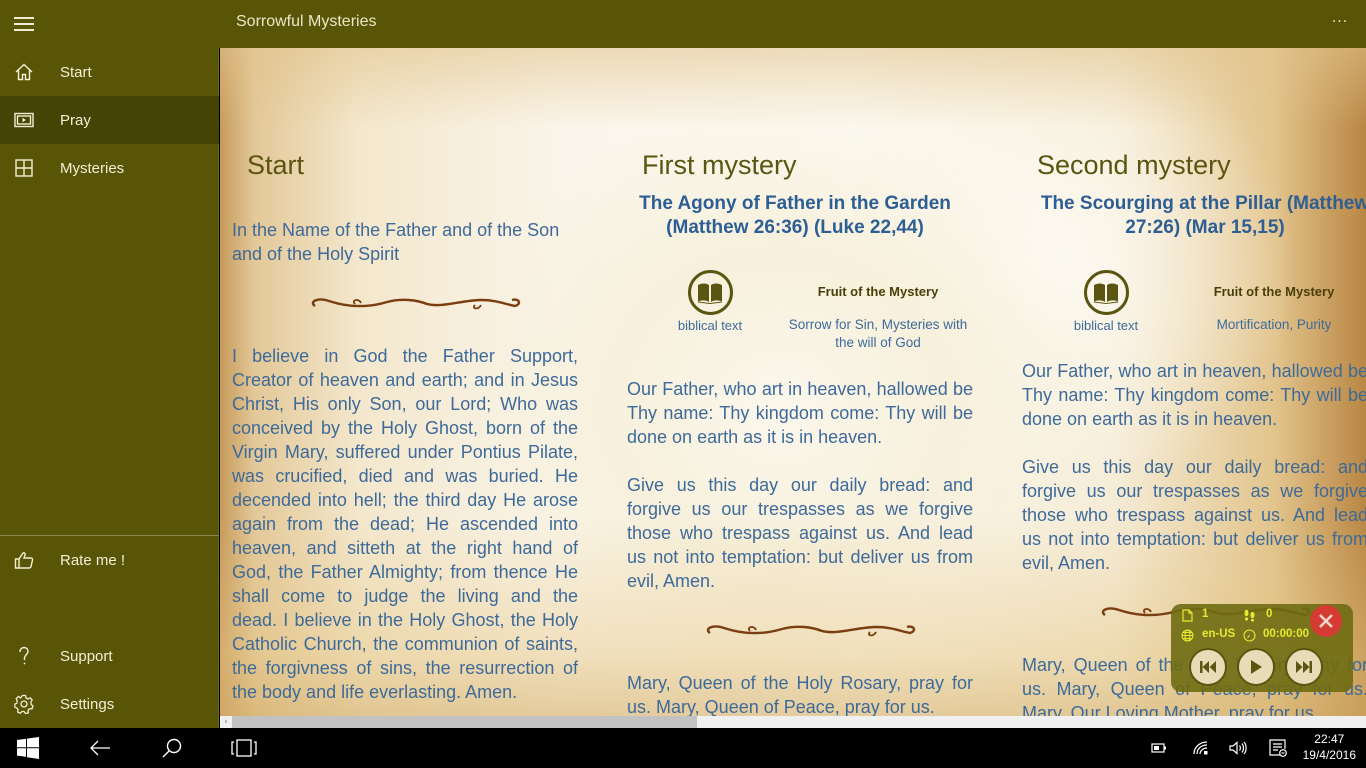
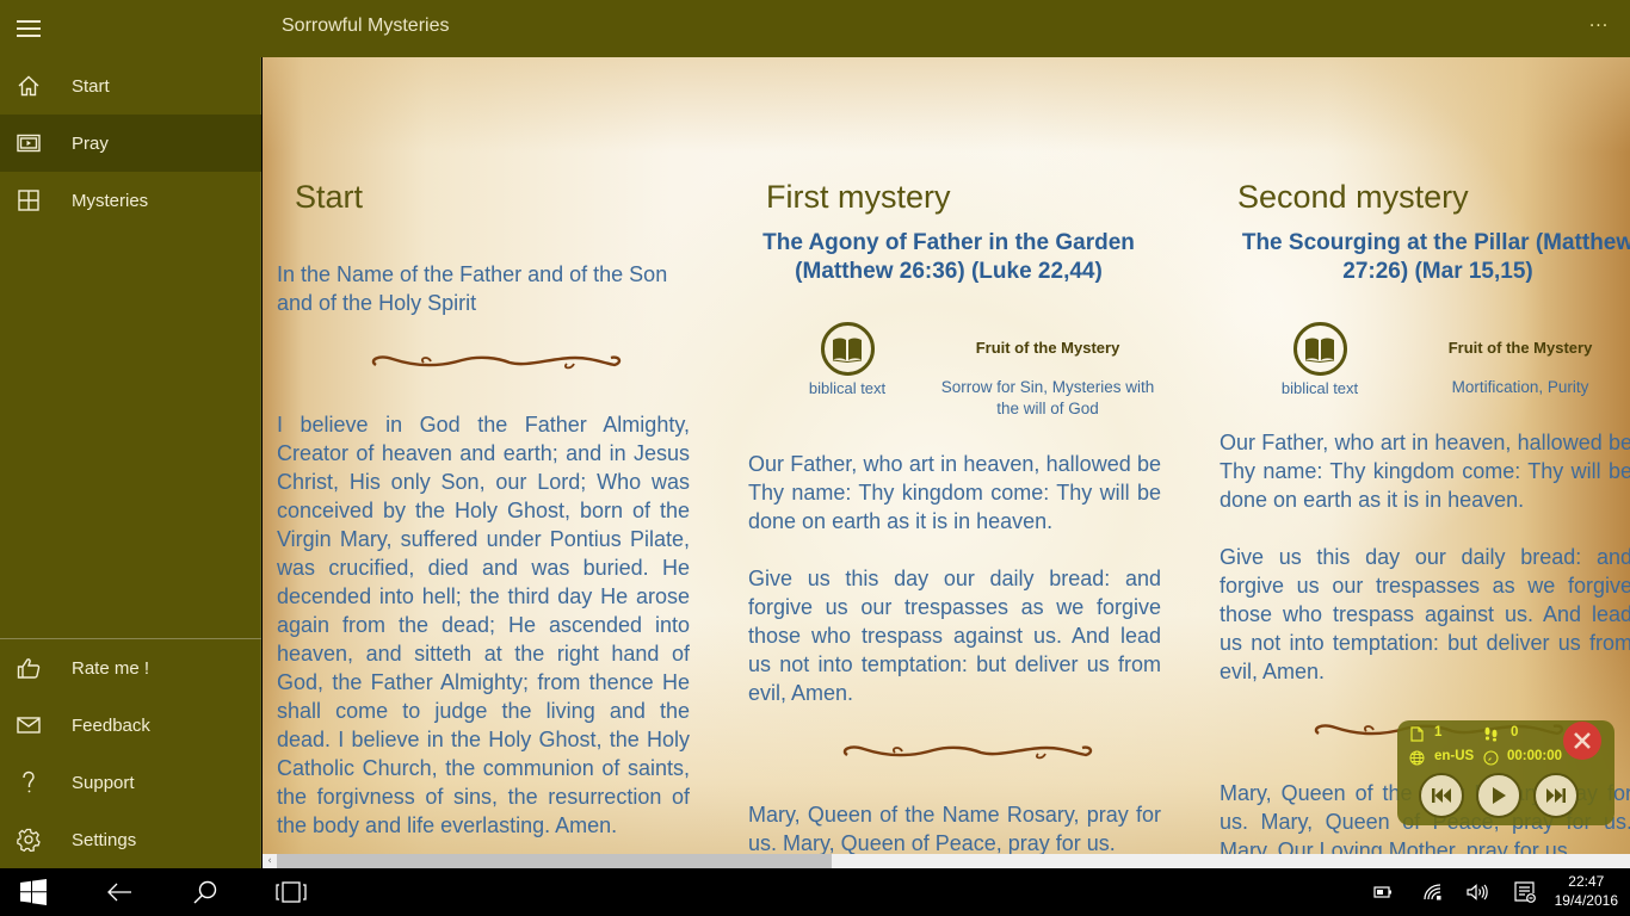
  Sorrowful Mysteries
  ···
  Start
  Pray
  Mysteries
  Rate me !
+ Feedback
  Support
  Settings
  Start
  In the Name of the Father and of the Son and of the Holy Spirit
- I believe in God the Father Support, Creator of heaven and earth; and in Jesus Christ, His only Son, our Lord; Who was conceived by the Holy Ghost, born of the Virgin Mary, suffered under Pontius Pilate, was crucified, died and was buried. He decended into hell; the third day He arose again from the dead; He ascended into heaven, and sitteth at the right hand of God, the Father Almighty; from thence He shall come to judge the living and the dead. I believe in the Holy Ghost, the Holy Catholic Church, the communion of saints, the forgivness of sins, the resurrection of the body and life everlasting. Amen.
+ I believe in God the Father Almighty, Creator of heaven and earth; and in Jesus Christ, His only Son, our Lord; Who was conceived by the Holy Ghost, born of the Virgin Mary, suffered under Pontius Pilate, was crucified, died and was buried. He decended into hell; the third day He arose again from the dead; He ascended into heaven, and sitteth at the right hand of God, the Father Almighty; from thence He shall come to judge the living and the dead. I believe in the Holy Ghost, the Holy Catholic Church, the communion of saints, the forgivness of sins, the resurrection of the body and life everlasting. Amen.
  First mystery
  The Agony of Father in the Garden (Matthew 26:36) (Luke 22,44)
  biblical text
  Fruit of the Mystery
  Sorrow for Sin, Mysteries with the will of God
  Our Father, who art in heaven, hallowed be Thy name: Thy kingdom come: Thy will be done on earth as it is in heaven.
  Give us this day our daily bread: and forgive us our trespasses as we forgive those who trespass against us. And lead us not into temptation: but deliver us from evil, Amen.
- Mary, Queen of the Holy Rosary, pray for us. Mary, Queen of Peace, pray for us.
+ Mary, Queen of the Name Rosary, pray for us. Mary, Queen of Peace, pray for us.
  Second mystery
  The Scourging at the Pillar (Matthew 27:26) (Mar 15,15)
  biblical text
  Fruit of the Mystery
  Mortification, Purity
  Our Father, who art in heaven, hallowed be Thy name: Thy kingdom come: Thy will be done on earth as it is in heaven.
  Give us this day our daily bread: and forgive us our trespasses as we forgive those who trespass against us. And lead us not into temptation: but deliver us from evil, Amen.
  1
  0
  en-US
  00:00:00
  ‹
  22:47
  19/4/2016
